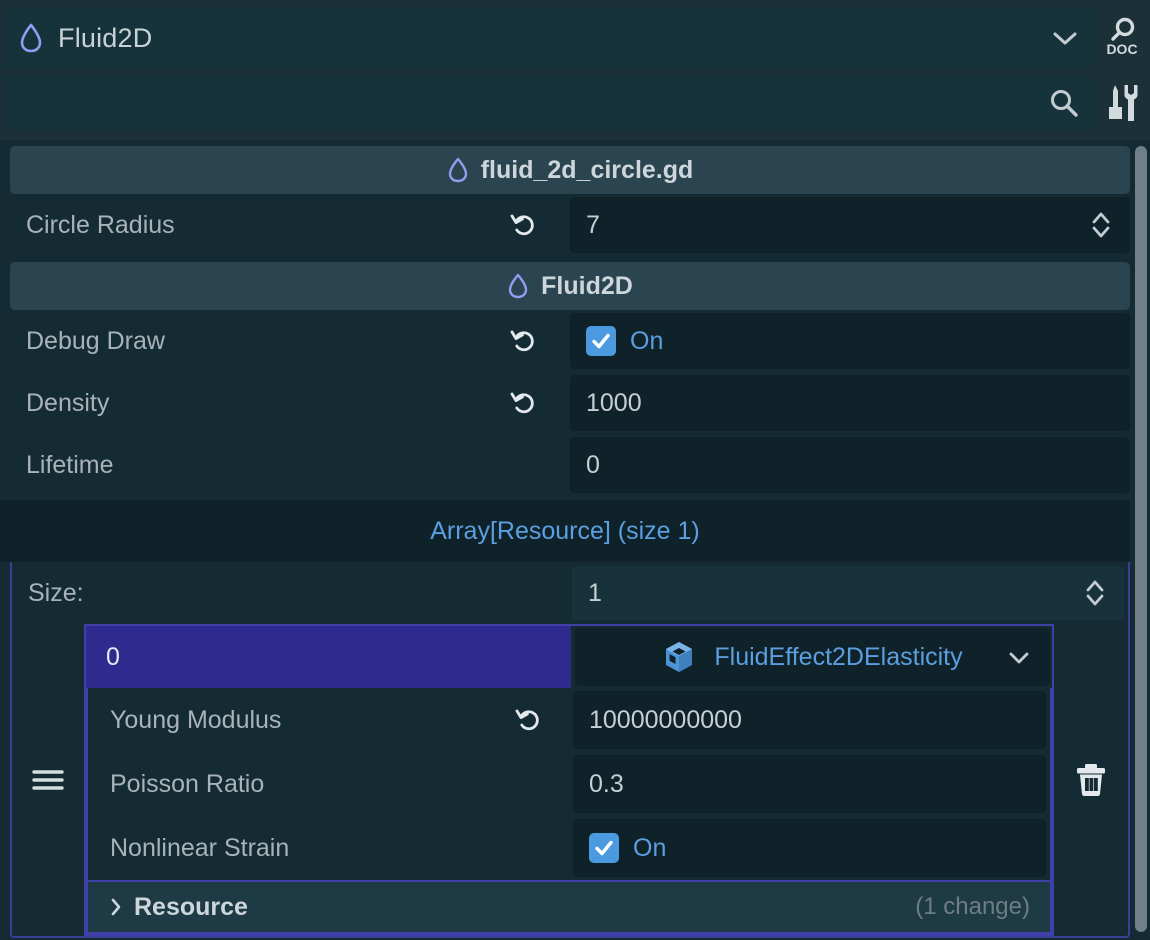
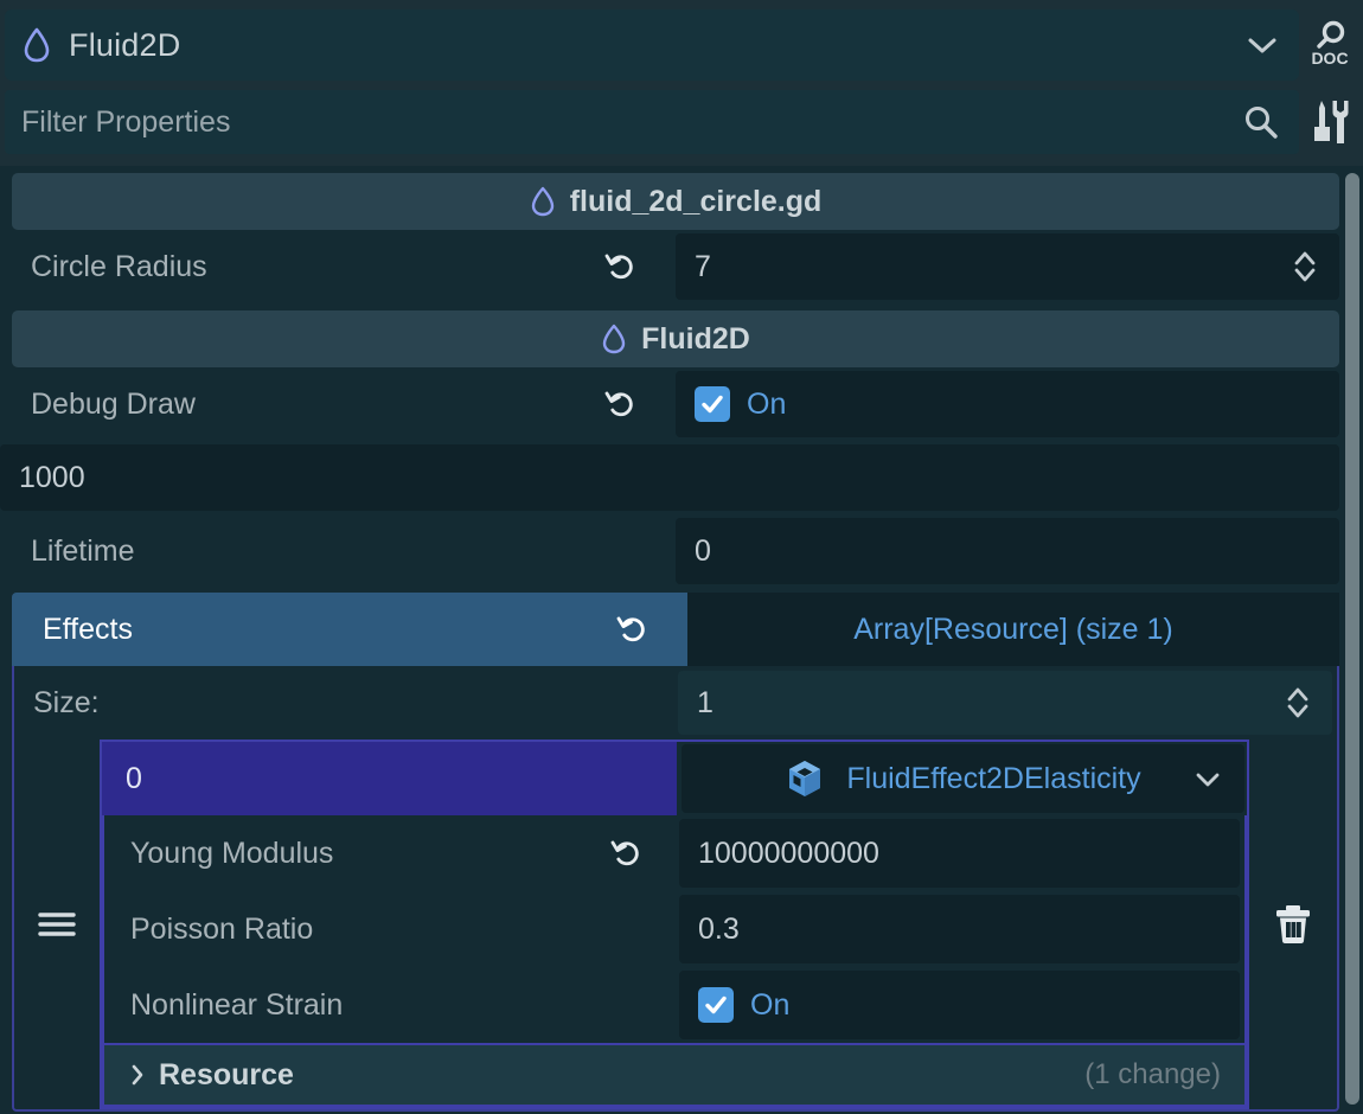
  Fluid2D
+ Filter Properties
  DOC
  fluid_2d_circle.gd
  Circle Radius
  7
  Fluid2D
  Debug Draw
  On
- Density
  1000
  Lifetime
  0
+ Effects
  Array[Resource] (size 1)
  Size:
  1
  0
  FluidEffect2DElasticity
  Young Modulus
  10000000000
  Poisson Ratio
  0.3
  Nonlinear Strain
  On
  Resource
  (1 change)
